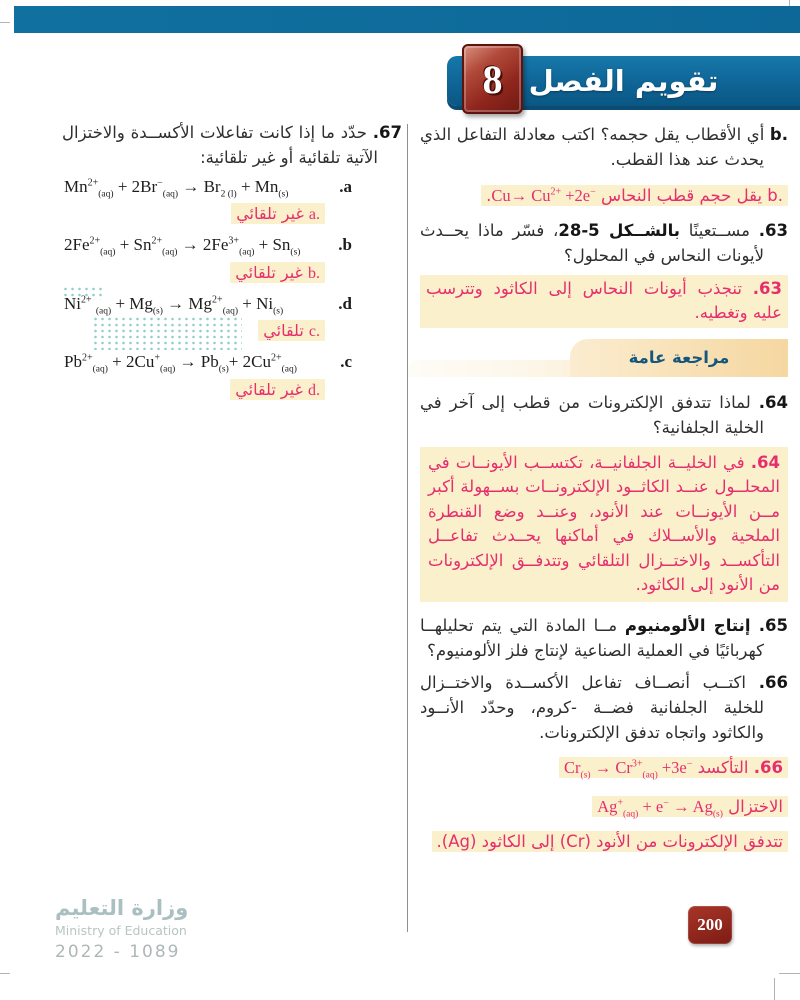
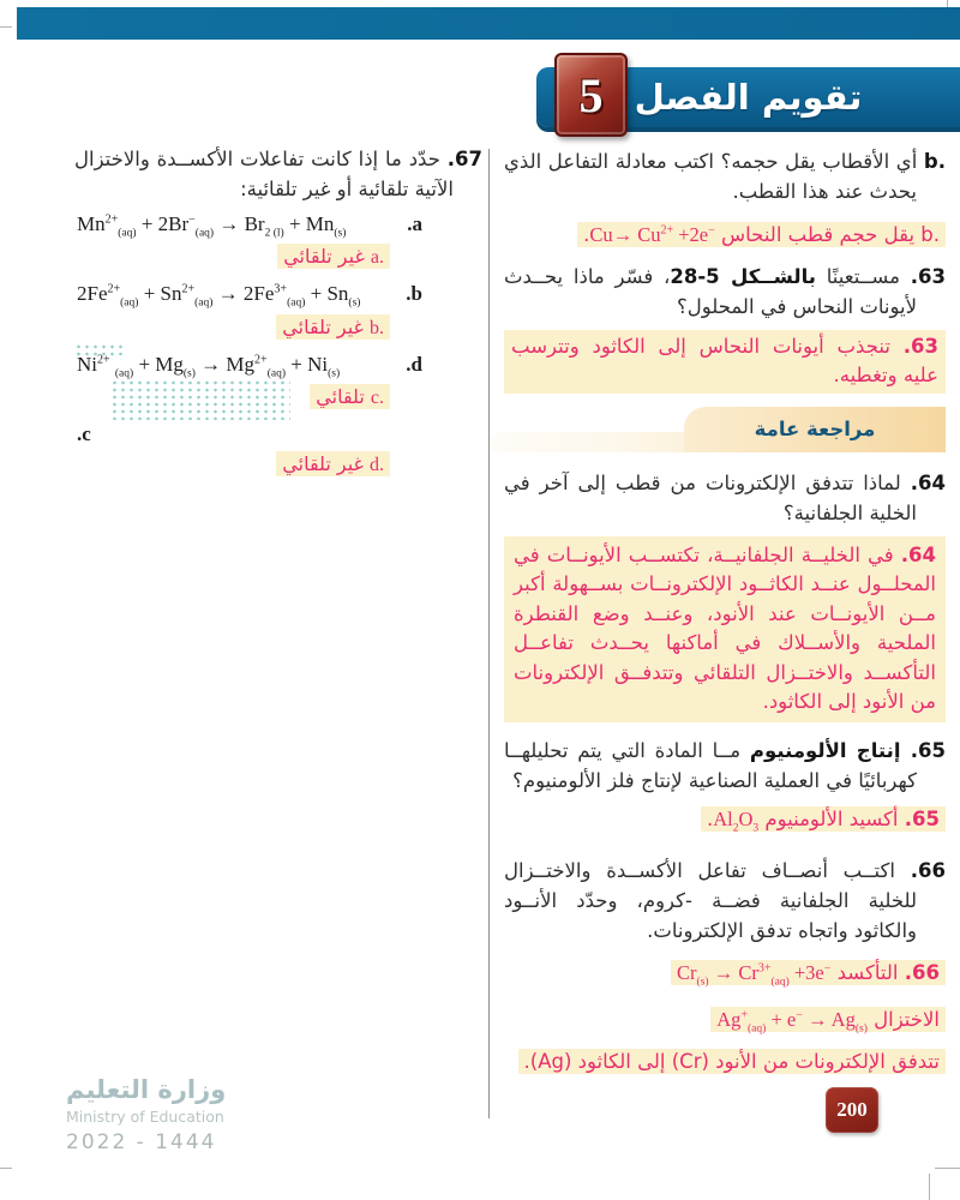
  تقويم الفصل
- 8
+ 5
  b. أي الأقطاب يقل حجمه؟ اكتب معادلة التفاعل الذي يحدث عند هذا القطب.
  b. يقل حجم قطب النحاس Cu→ Cu2+ +2e−.
  63. مســتعينًا بالشــكل 28-5، فسّر ماذا يحــدث لأيونات النحاس في المحلول؟
  63. تنجذب أيونات النحاس إلى الكاثود وتترسب عليه وتغطيه.
  مراجعة عامة
  64. لماذا تتدفق الإلكترونات من قطب إلى آخر في الخلية الجلفانية؟
  64. في الخليــة الجلفانيــة، تكتســب الأيونــات في المحلــول عنــد الكاثــود الإلكترونــات بســهولة أكبر مــن الأيونــات عند الأنود، وعنــد وضع القنطرة الملحية والأســلاك في أماكنها يحــدث تفاعــل التأكســد والاختــزال التلقائي وتتدفــق الإلكترونات من الأنود إلى الكاثود.
  65. إنتاج الألومنيوم مــا المادة التي يتم تحليلهــا كهربائيًا في العملية الصناعية لإنتاج فلز الألومنيوم؟
+ 65. أكسيد الألومنيوم Al2O3.
  66. اكتــب أنصــاف تفاعل الأكســدة والاختــزال للخلية الجلفانية فضــة -كروم، وحدّد الأنــود والكاثود واتجاه تدفق الإلكترونات.
  66. التأكسد Cr(s) → Cr3+(aq) +3e−
  الاختزال Ag+(aq) + e− → Ag(s)
  تتدفق الإلكترونات من الأنود (Cr) إلى الكاثود (Ag).
  67. حدّد ما إذا كانت تفاعلات الأكســدة والاختزال الآتية تلقائية أو غير تلقائية:
  Mn2+(aq) + 2Br−(aq) → Br2 (l) + Mn(s)
  .a
  a. غير تلقائي
  2Fe2+(aq) + Sn2+(aq) → 2Fe3+(aq) + Sn(s)
  .b
  b. غير تلقائي
  Ni2+ (aq) + Mg(s) → Mg2+(aq) + Ni(s)
  .d
  c. تلقائي
- Pb2+(aq) + 2Cu+(aq) → Pb(s)+ 2Cu2+(aq)
  .c
  d. غير تلقائي
  وزارة التعليم
  Ministry of Education
- 2022 - 1089
+ 2022 - 1444
  200
